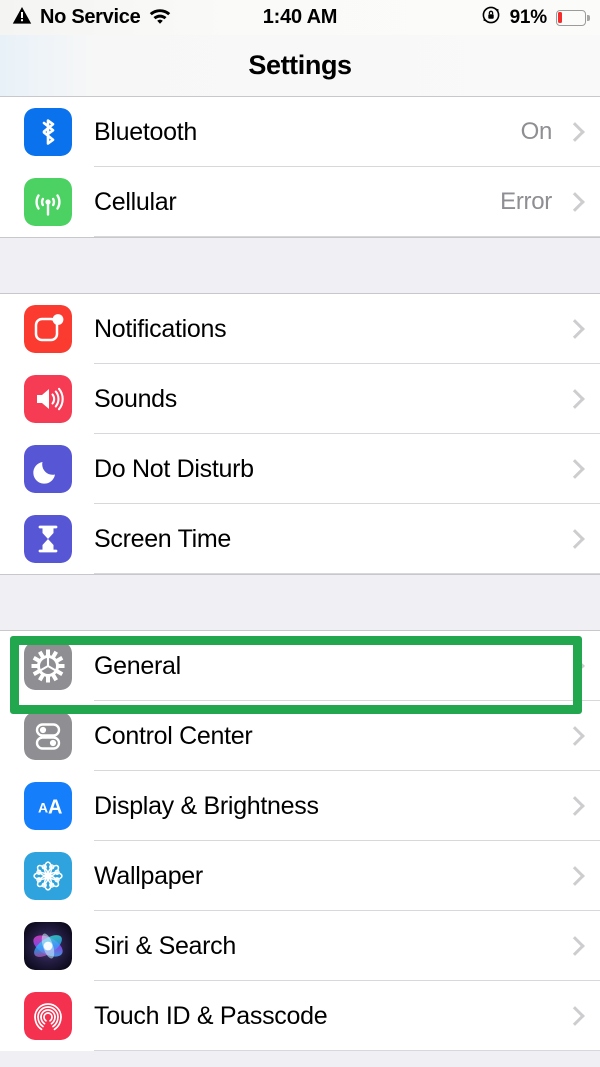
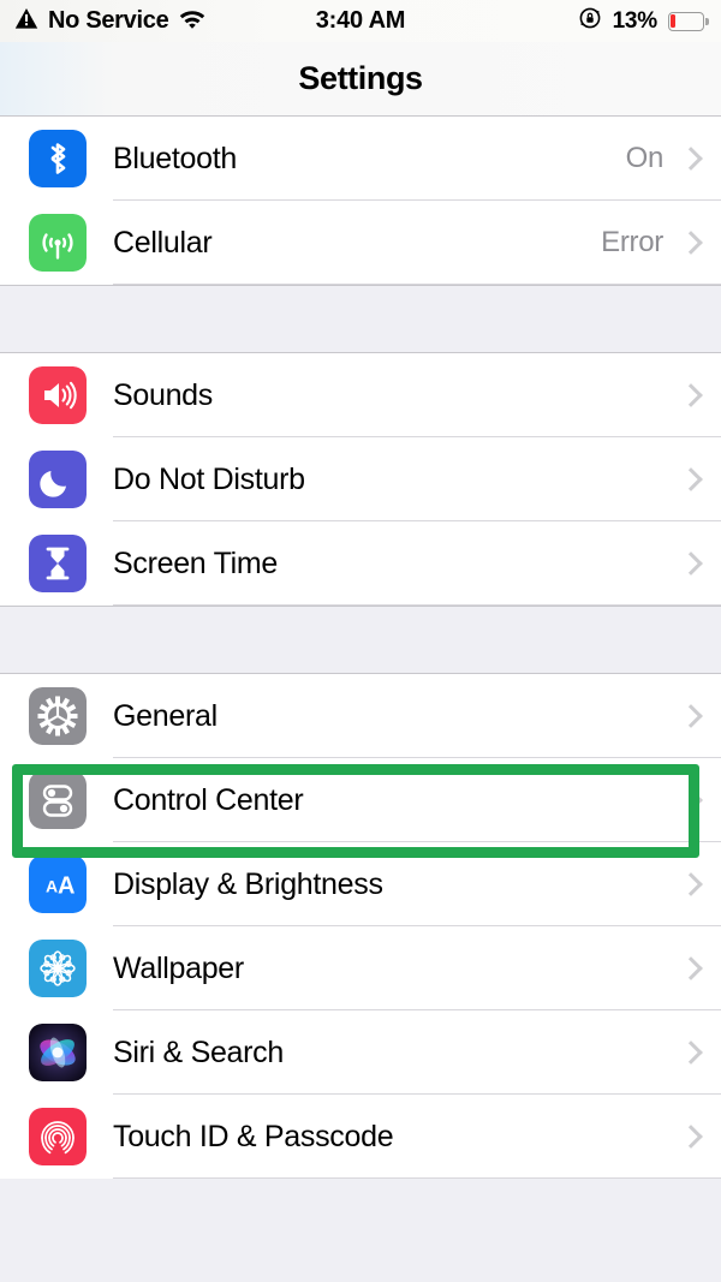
  No Service
- 1:40 AM
+ 3:40 AM
- 91%
+ 13%
  Settings
  Bluetooth
  On
  Cellular
  Error
- Notifications
  Sounds
  Do Not Disturb
  Screen Time
  General
  Control Center
  A
  A
  Display & Brightness
  Wallpaper
  Siri & Search
  Touch ID & Passcode
